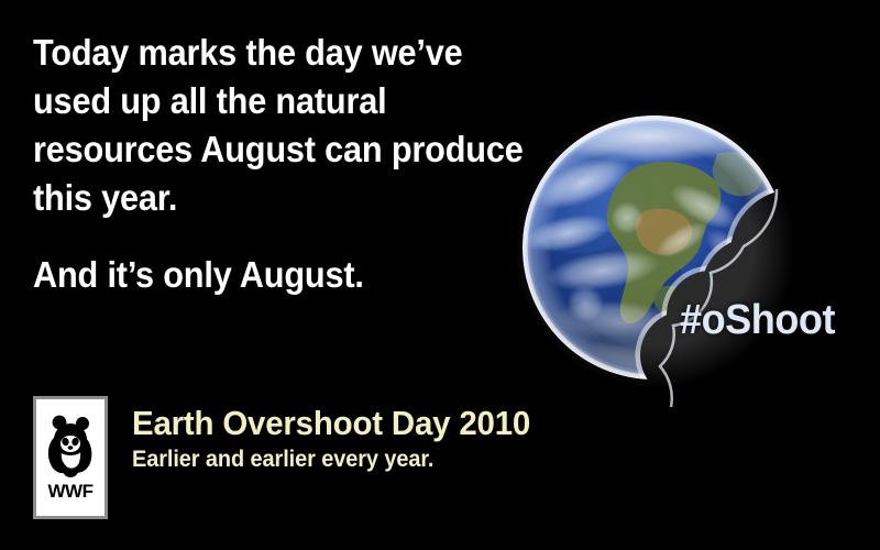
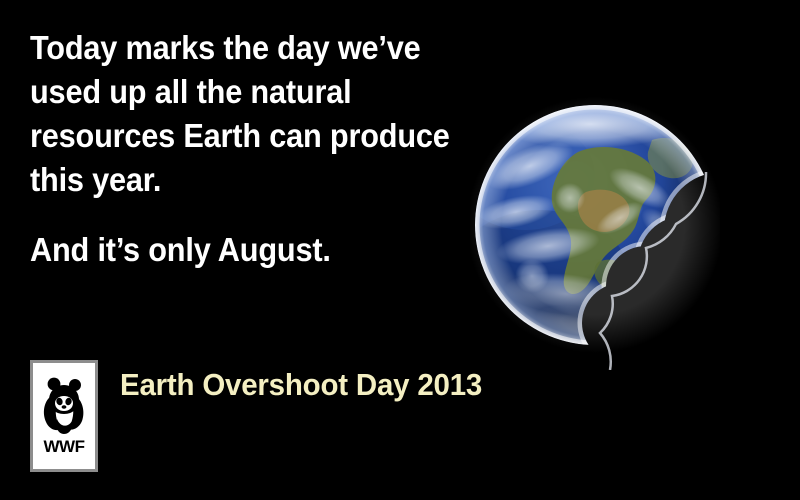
- Today marks the day we’ve used up all the natural resources August can produce this year.
+ Today marks the day we’ve used up all the natural resources Earth can produce this year.
  And it’s only August.
- #oShoot
  WWF
- Earth Overshoot Day 2010
+ Earth Overshoot Day 2013
- Earlier and earlier every year.
